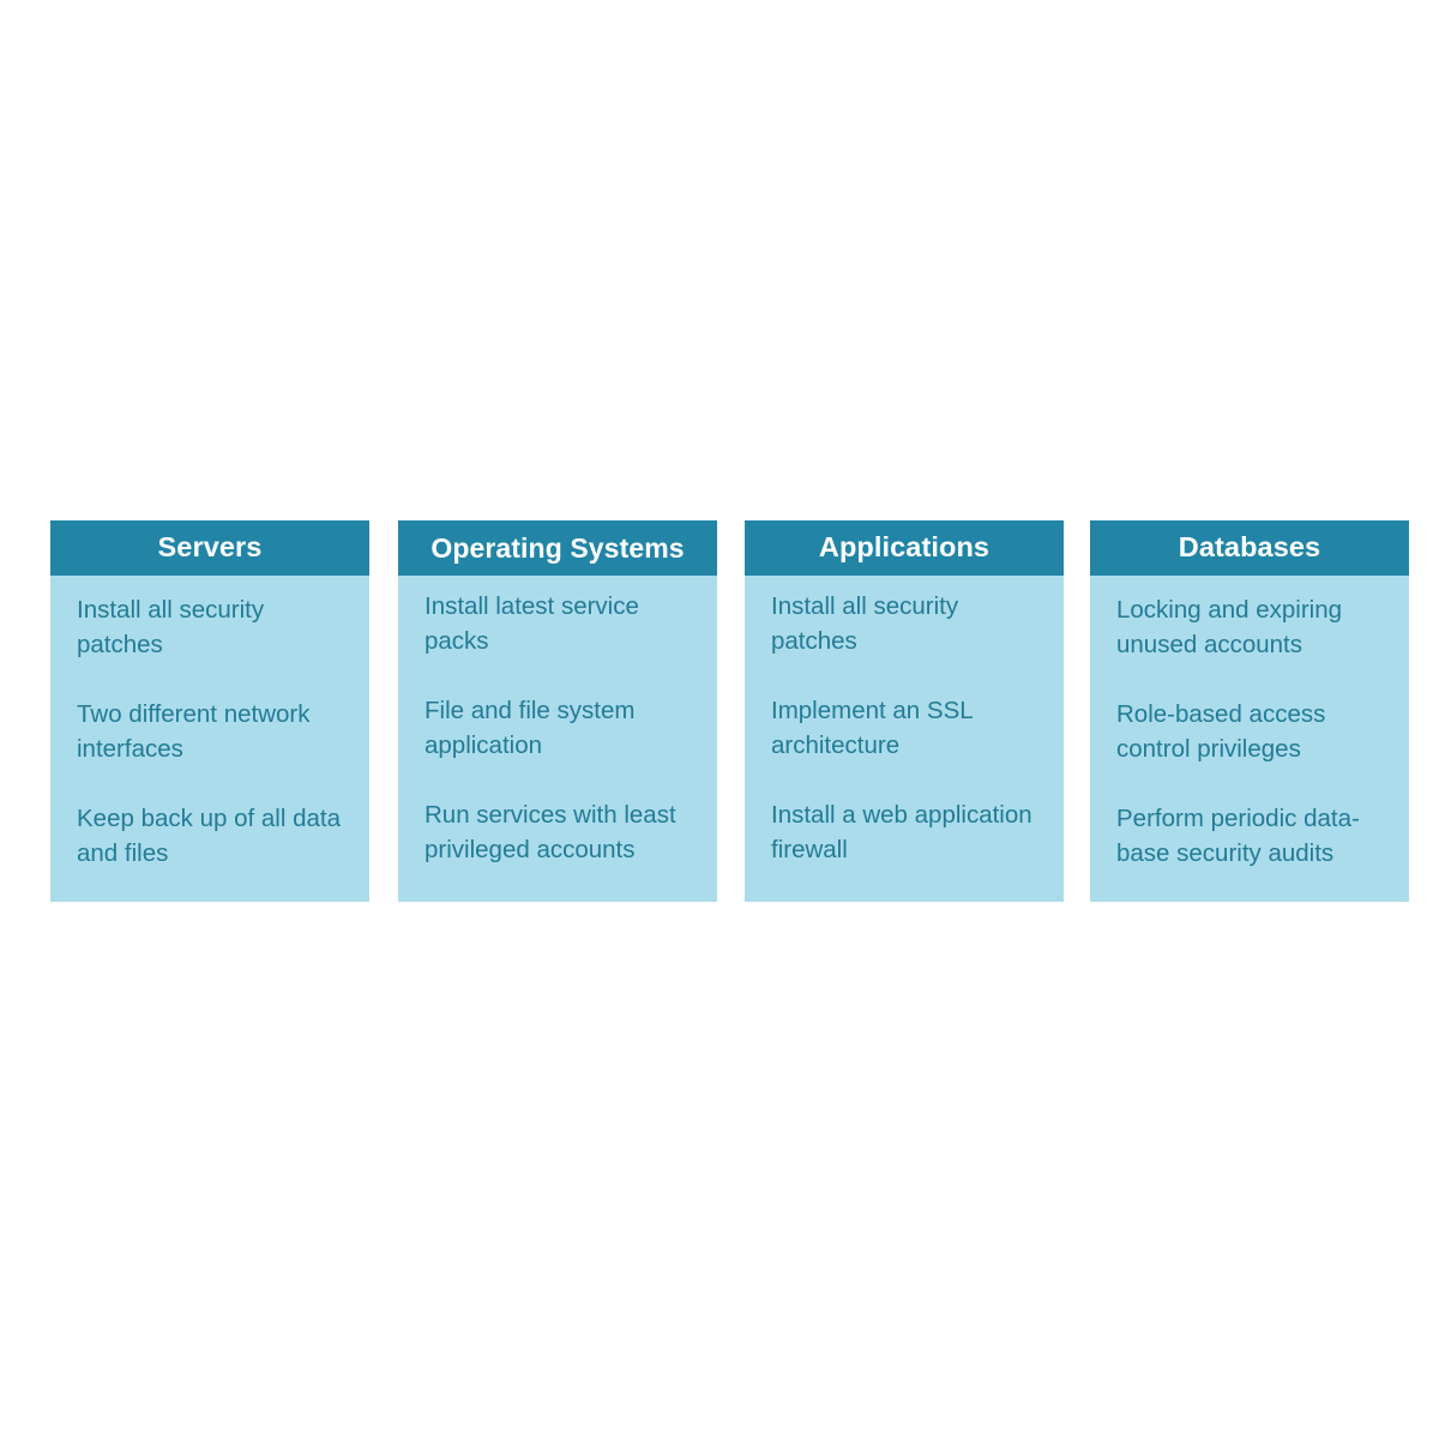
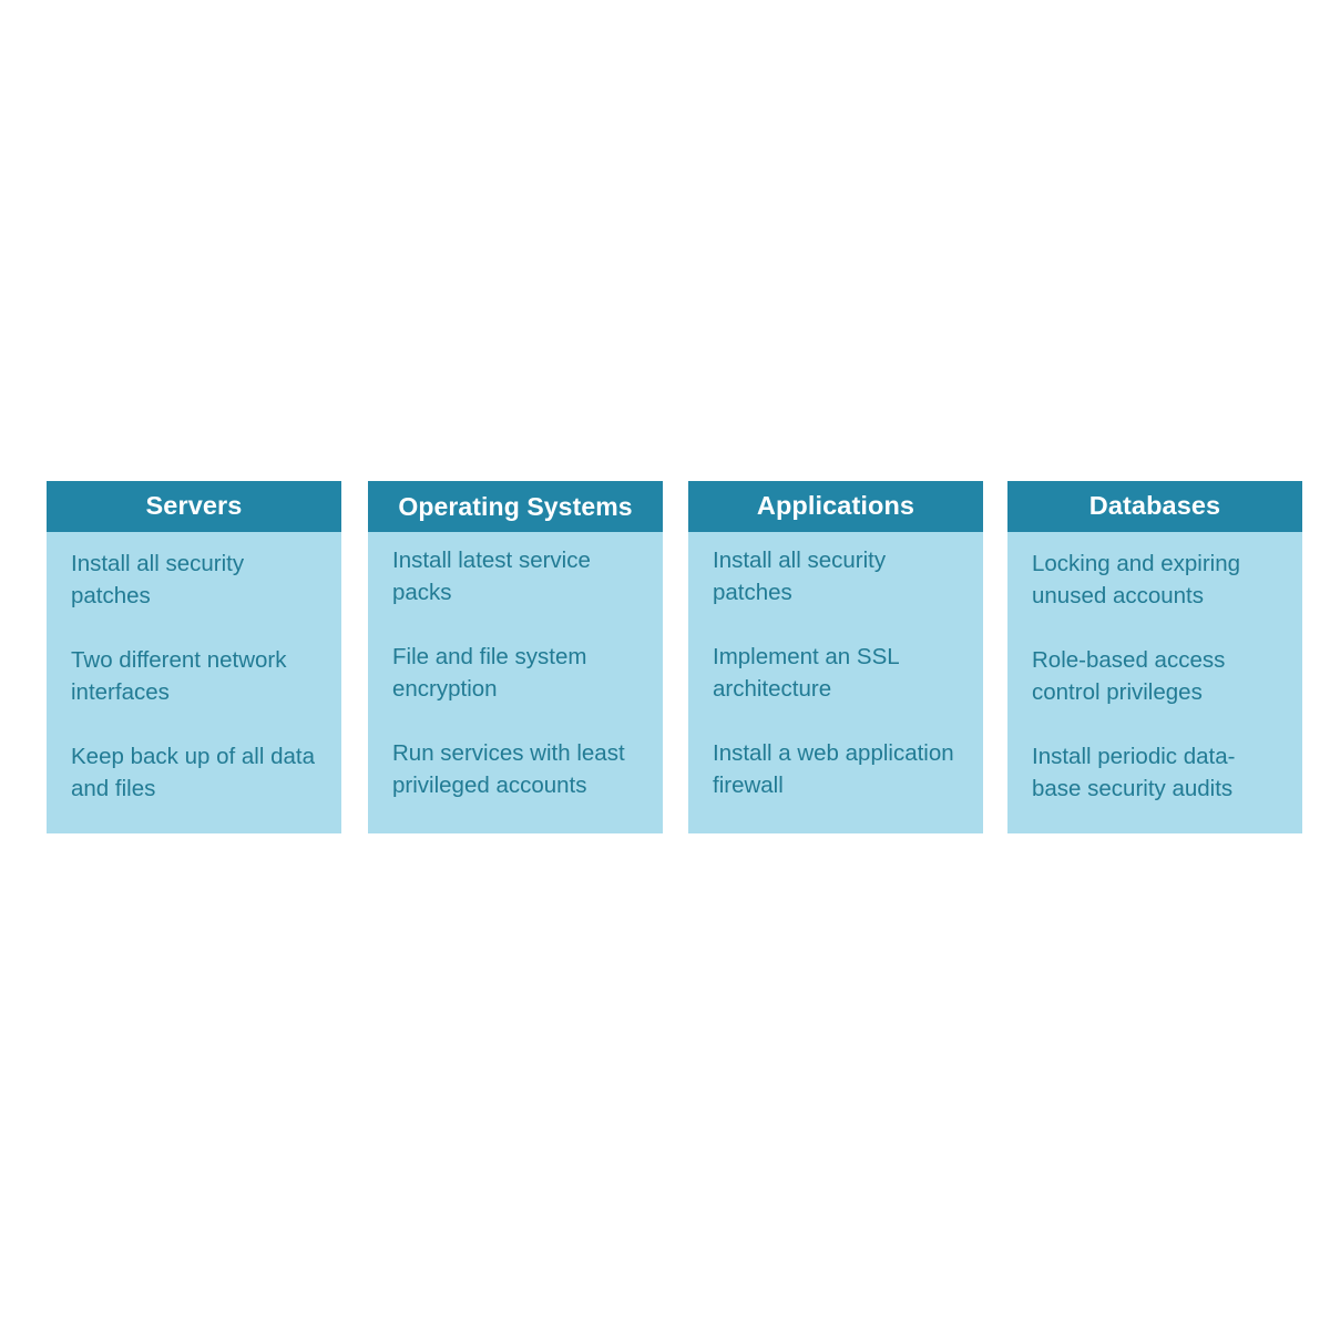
  Servers
  Install all security patches
  Two different network interfaces
  Keep back up of all data and files
  Operating Systems
  Install latest service packs
- File and file system application
+ File and file system encryption
  Run services with least privileged accounts
  Applications
  Install all security patches
  Implement an SSL architecture
  Install a web application firewall
  Databases
  Locking and expiring unused accounts
  Role-based access control privileges
- Perform periodic data-base security audits
+ Install periodic data-base security audits
